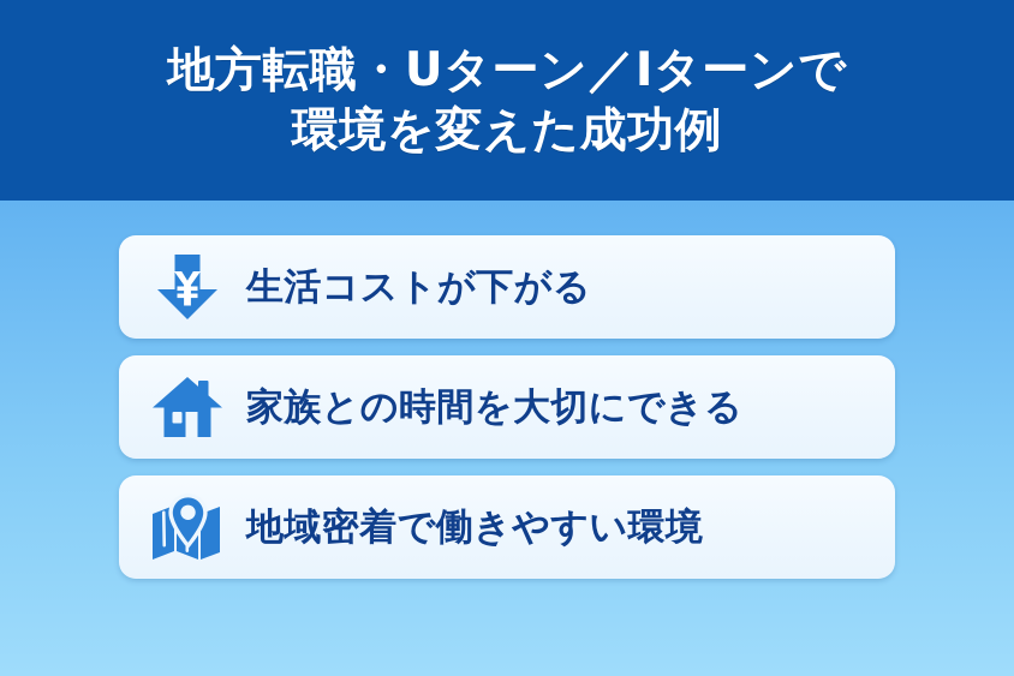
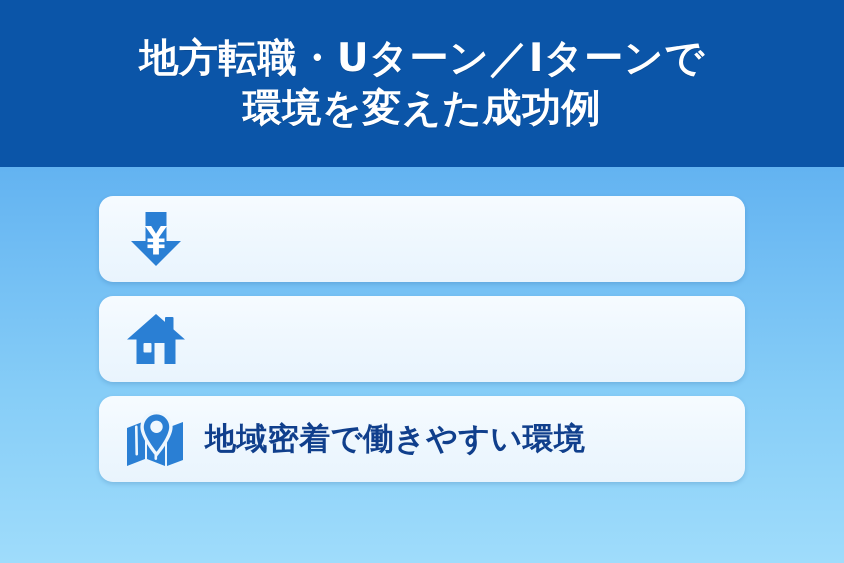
  地方転職・Uターン／Iターンで
  環境を変えた成功例
- 生活コストが下がる
- 家族との時間を大切にできる
  地域密着で働きやすい環境
